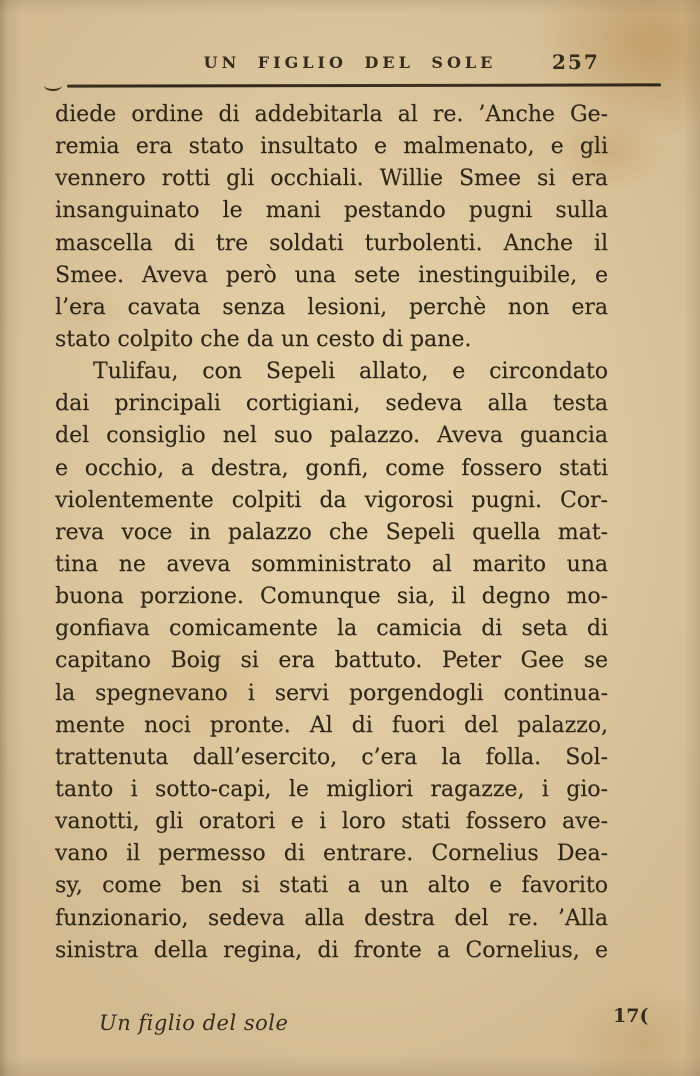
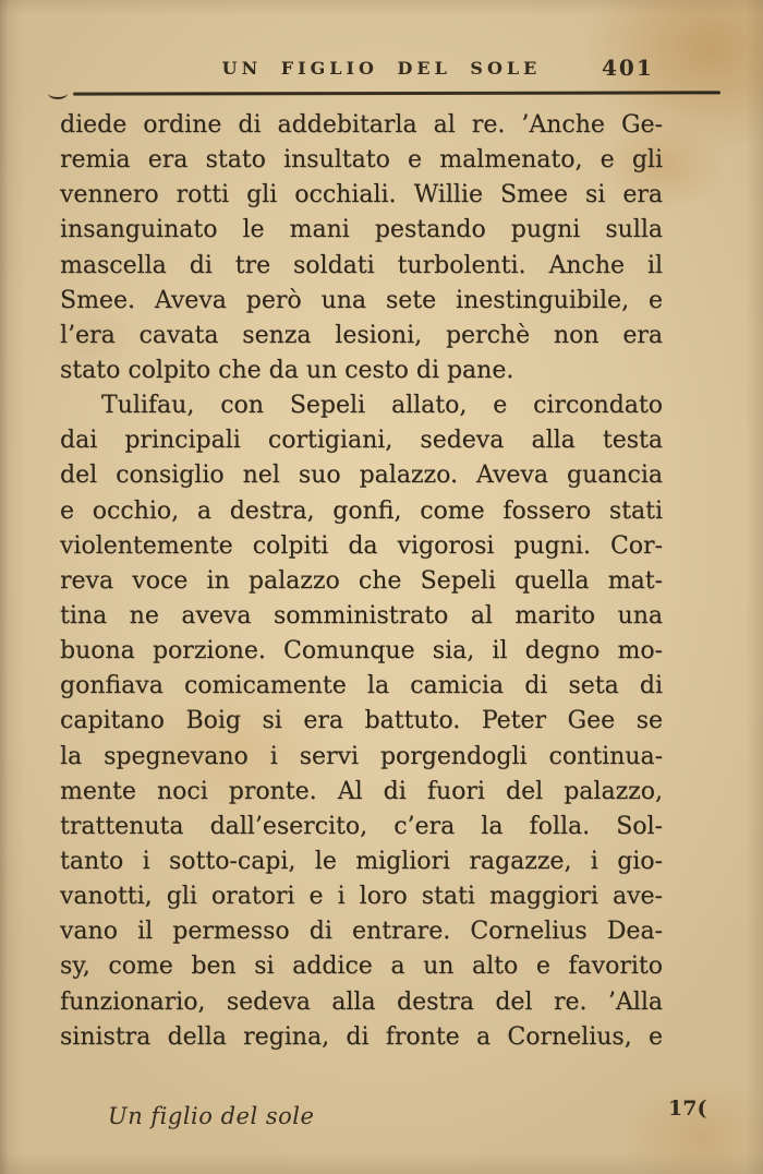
  UN FIGLIO DEL SOLE
- 257
+ 401
  diede ordine di addebitarla al re. ’Anche Ge-
  remia era stato insultato e malmenato, e gli
  vennero rotti gli occhiali. Willie Smee si era
  insanguinato le mani pestando pugni sulla
  mascella di tre soldati turbolenti. Anche il
  Smee. Aveva però una sete inestinguibile, e
  l’era cavata senza lesioni, perchè non era
  stato colpito che da un cesto di pane.
  Tulifau, con Sepeli allato, e circondato
  dai principali cortigiani, sedeva alla testa
  del consiglio nel suo palazzo. Aveva guancia
  e occhio, a destra, gonfi, come fossero stati
  violentemente colpiti da vigorosi pugni. Cor-
  reva voce in palazzo che Sepeli quella mat-
  tina ne aveva somministrato al marito una
  buona porzione. Comunque sia, il degno mo-
  gonfiava comicamente la camicia di seta di
  capitano Boig si era battuto. Peter Gee se
  la spegnevano i servi porgendogli continua-
  mente noci pronte. Al di fuori del palazzo,
  trattenuta dall’esercito, c’era la folla. Sol-
  tanto i sotto-capi, le migliori ragazze, i gio-
- vanotti, gli oratori e i loro stati fossero ave-
+ vanotti, gli oratori e i loro stati maggiori ave-
  vano il permesso di entrare. Cornelius Dea-
- sy, come ben si stati a un alto e favorito
+ sy, come ben si addice a un alto e favorito
  funzionario, sedeva alla destra del re. ’Alla
  sinistra della regina, di fronte a Cornelius, e
  Un figlio del sole
  17(
